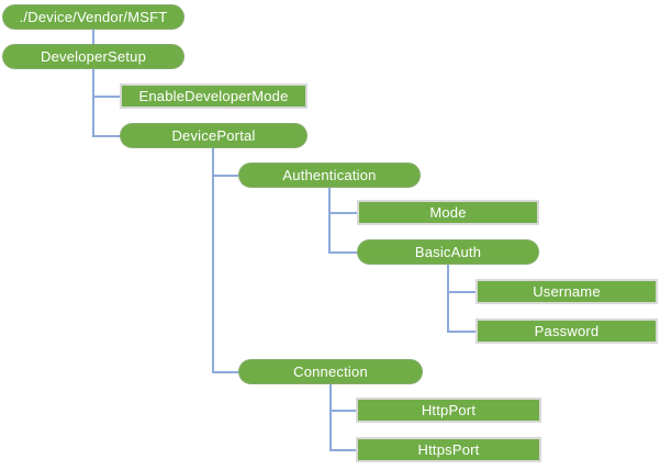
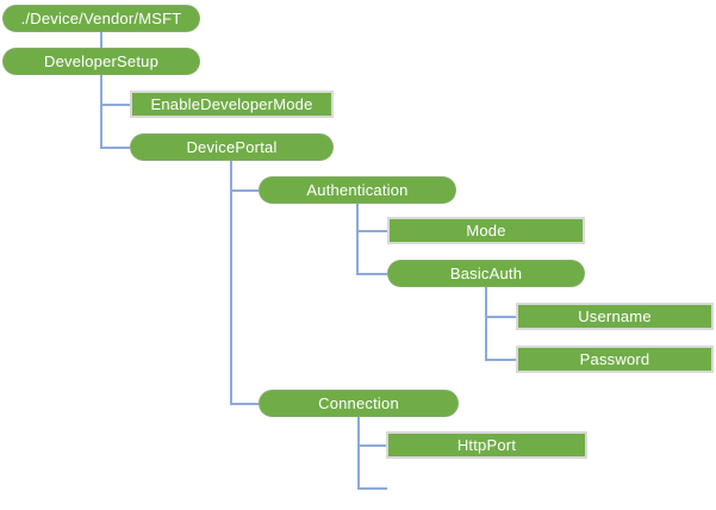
  ./Device/Vendor/MSFT
  DeveloperSetup
  EnableDeveloperMode
  DevicePortal
  Authentication
  Mode
  BasicAuth
  Username
  Password
  Connection
  HttpPort
- HttpsPort
